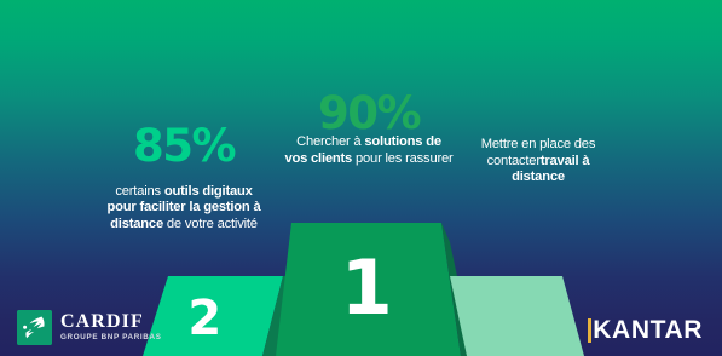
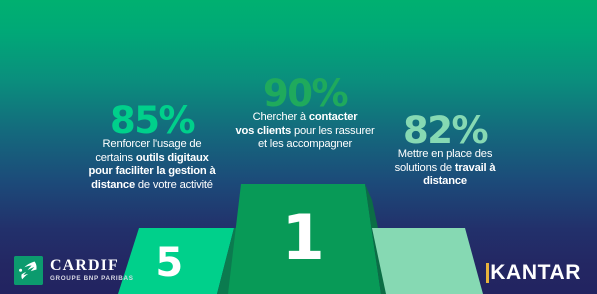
- 2
+ 5
  1
  85%
+ Renforcer l'usage de
  certains outils digitaux
  pour faciliter la gestion à
  distance de votre activité
  90%
- Chercher à solutions de
+ Chercher à contacter
  vos clients pour les rassurer
+ et les accompagner
+ 82%
  Mettre en place des
- contactertravail à
+ solutions de travail à
  distance
  CARDIF
  KANTAR
